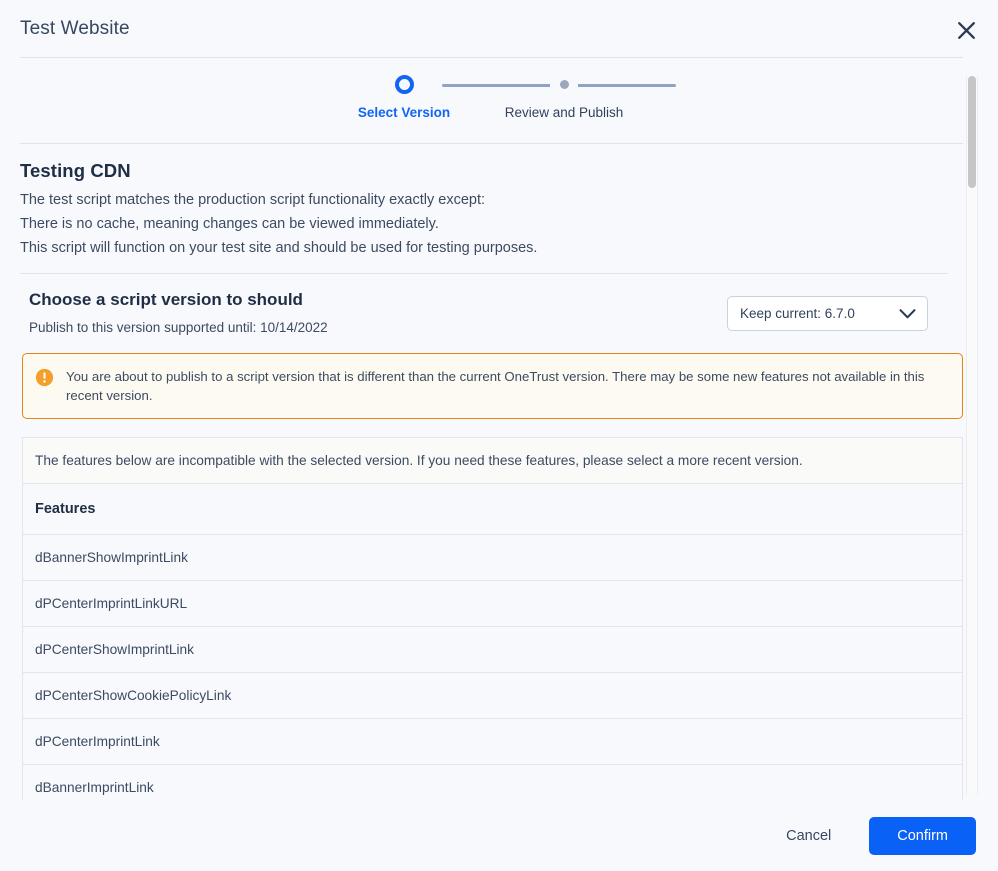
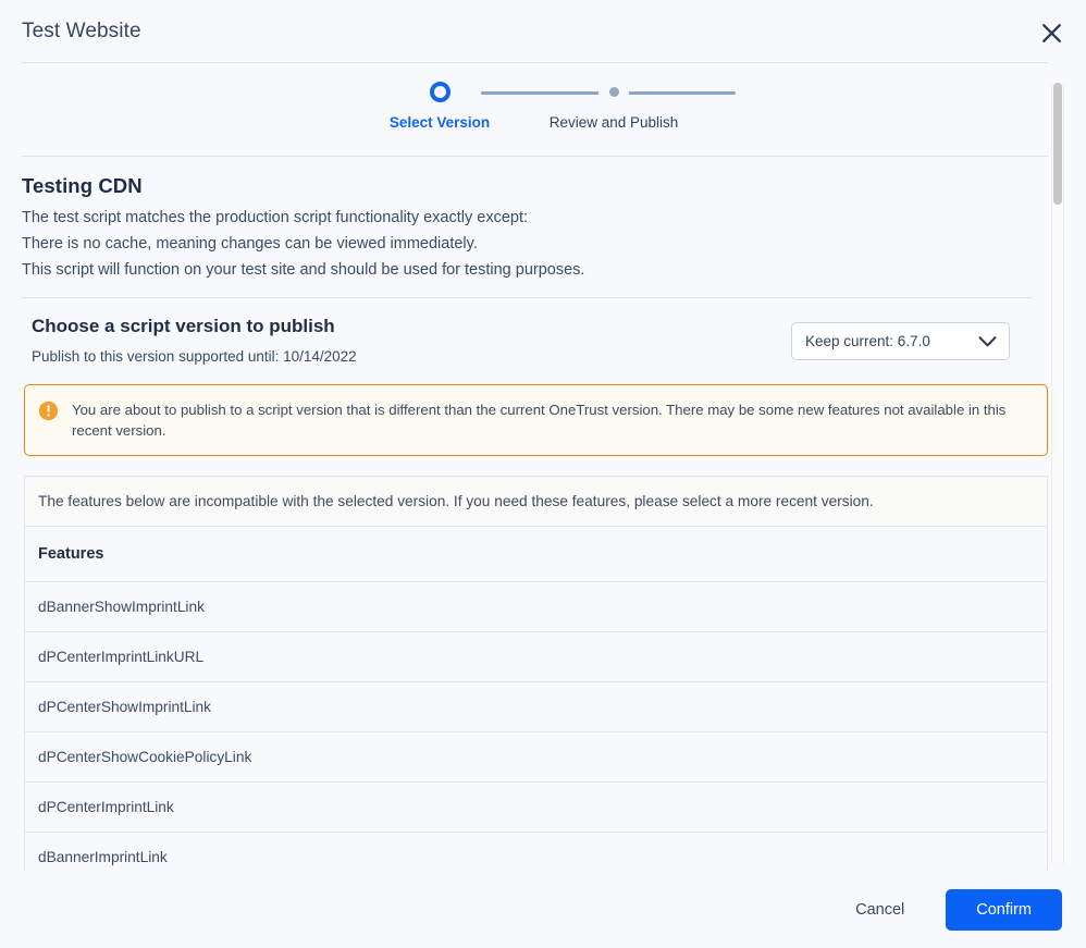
  Test Website
  Select Version
  Review and Publish
  Testing CDN
  The test script matches the production script functionality exactly except:
  There is no cache, meaning changes can be viewed immediately.
  This script will function on your test site and should be used for testing purposes.
- Choose a script version to should
+ Choose a script version to publish
  Publish to this version supported until: 10/14/2022
  Keep current: 6.7.0
  You are about to publish to a script version that is different than the current OneTrust version. There may be some new features not available in this recent version.
  The features below are incompatible with the selected version. If you need these features, please select a more recent version.
  Features
  dBannerShowImprintLink
  dPCenterImprintLinkURL
  dPCenterShowImprintLink
  dPCenterShowCookiePolicyLink
  dPCenterImprintLink
  dBannerImprintLink
  Cancel
  Confirm
